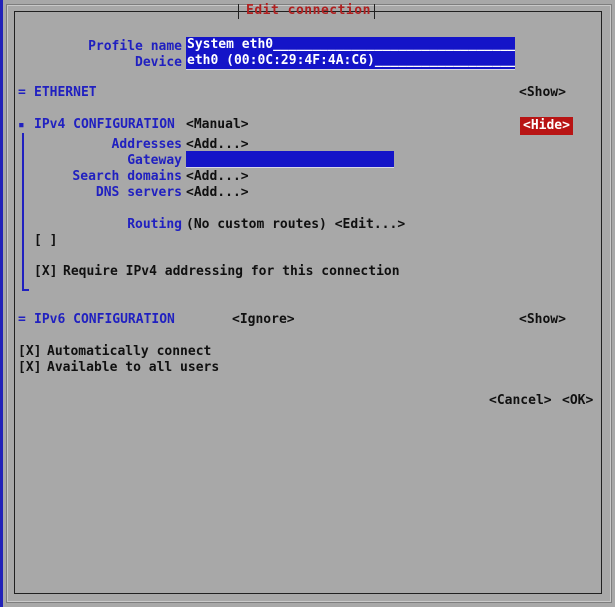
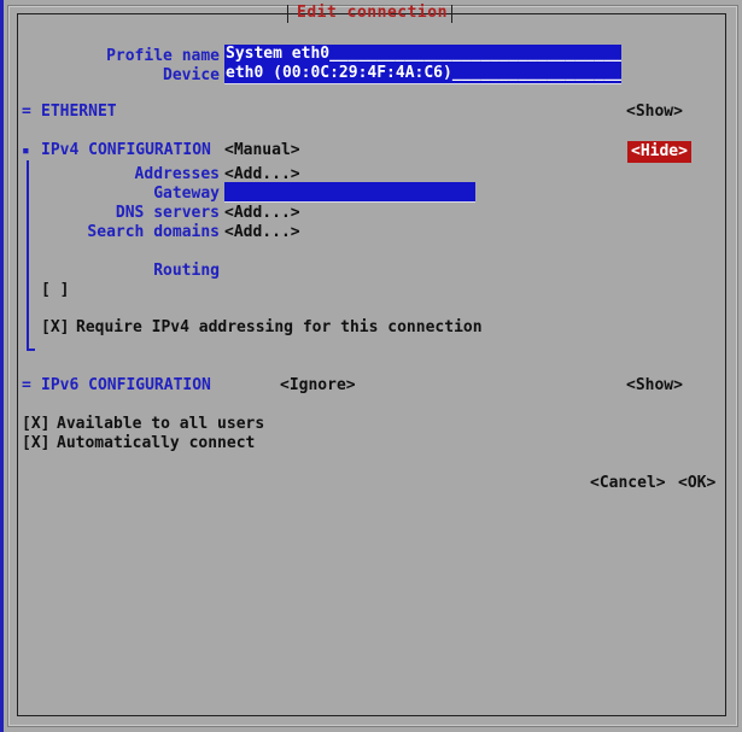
  Edit connection
  Profile name
  System eth0_______________________________
  Device
  eth0 (00:0C:29:4F:4A:C6)__________________
  =
  ETHERNET
  <Show>
  ▪
  IPv4 CONFIGURATION
  <Manual>
  <Hide>
  Addresses
  <Add...>
  Gateway
- Search domains
+ DNS servers
  <Add...>
- DNS servers
+ Search domains
  <Add...>
  Routing
- (No custom routes) <Edit...>
  [ ]
  [X]
  Require IPv4 addressing for this connection
  =
  IPv6 CONFIGURATION
  <Ignore>
  <Show>
  [X]
- Automatically connect
+ Available to all users
  [X]
- Available to all users
+ Automatically connect
  <Cancel>
  <OK>
